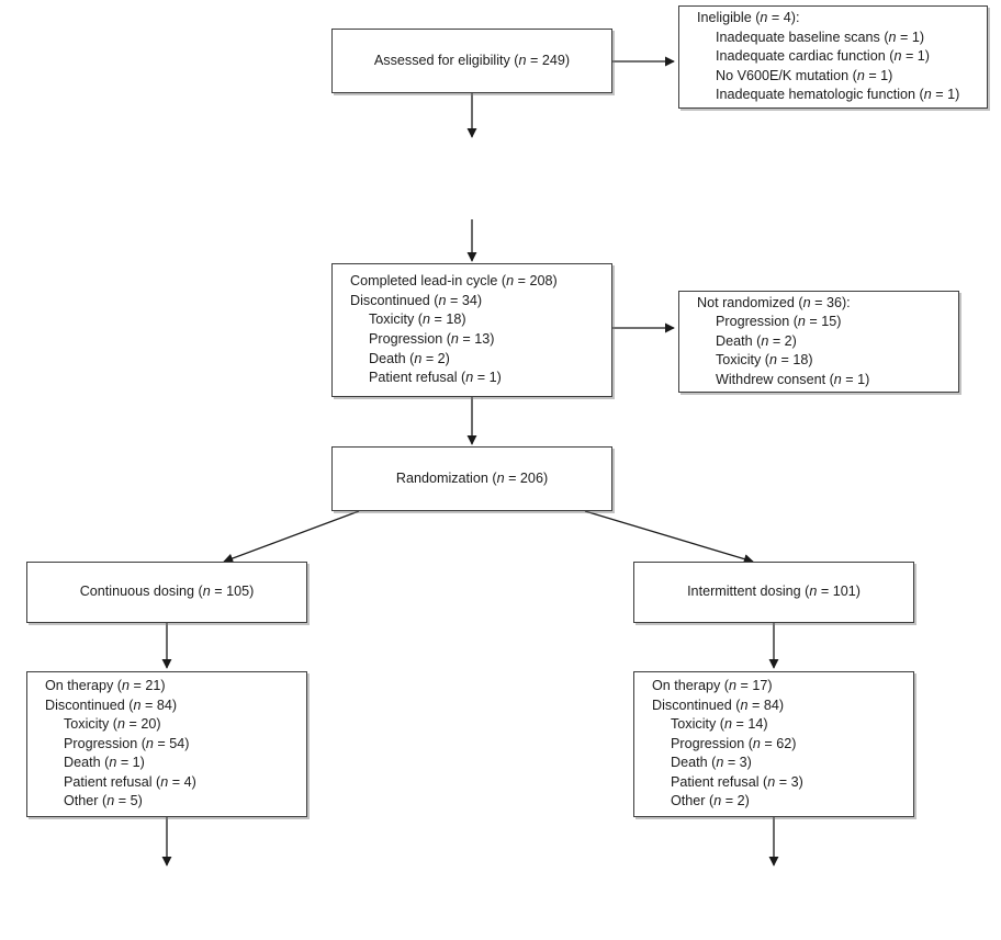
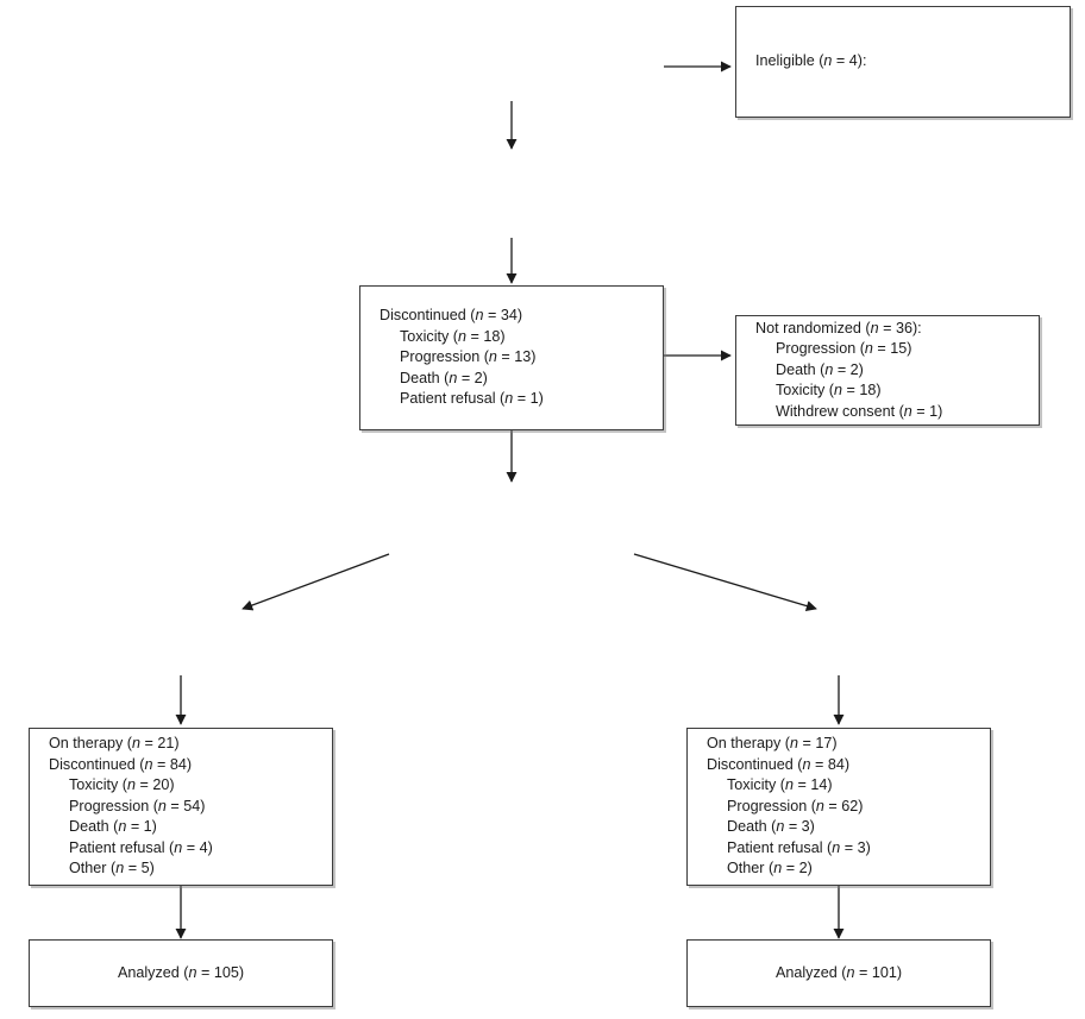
- Assessed for eligibility (n = 249)
  Ineligible (n = 4):
- Inadequate baseline scans (n = 1)
- Inadequate cardiac function (n = 1)
- No V600E/K mutation (n = 1)
- Inadequate hematologic function (n = 1)
- Completed lead-in cycle (n = 208)
  Discontinued (n = 34)
  Toxicity (n = 18)
  Progression (n = 13)
  Death (n = 2)
  Patient refusal (n = 1)
  Not randomized (n = 36):
  Progression (n = 15)
  Death (n = 2)
  Toxicity (n = 18)
  Withdrew consent (n = 1)
- Randomization (n = 206)
- Continuous dosing (n = 105)
- Intermittent dosing (n = 101)
  On therapy (n = 21)
  Discontinued (n = 84)
  Toxicity (n = 20)
  Progression (n = 54)
  Death (n = 1)
  Patient refusal (n = 4)
  Other (n = 5)
  On therapy (n = 17)
  Discontinued (n = 84)
  Toxicity (n = 14)
  Progression (n = 62)
  Death (n = 3)
  Patient refusal (n = 3)
  Other (n = 2)
+ Analyzed (n = 105)
+ Analyzed (n = 101)
